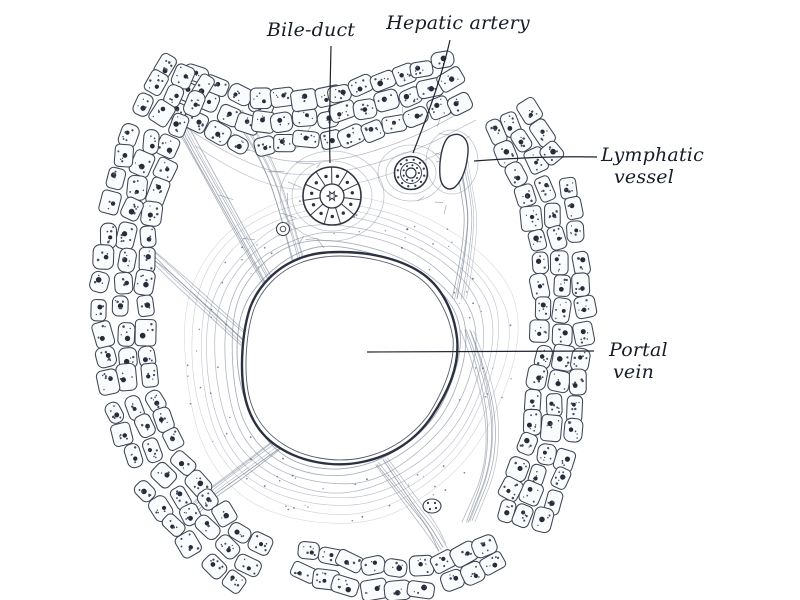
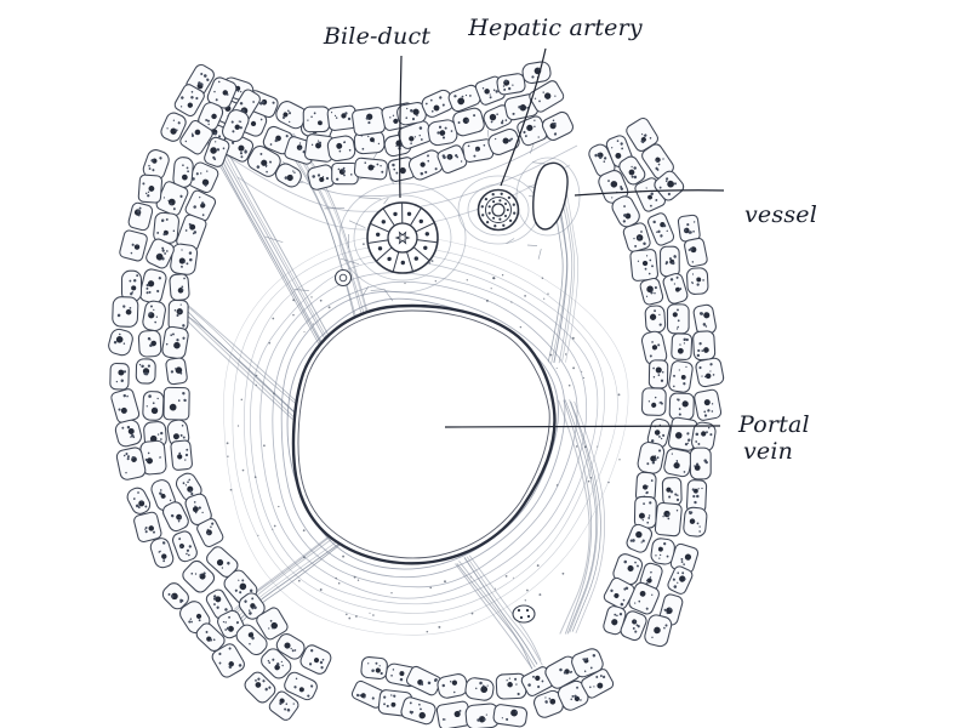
  Bile-duct
  Hepatic artery
- Lymphatic
  vessel
  Portal
  vein
